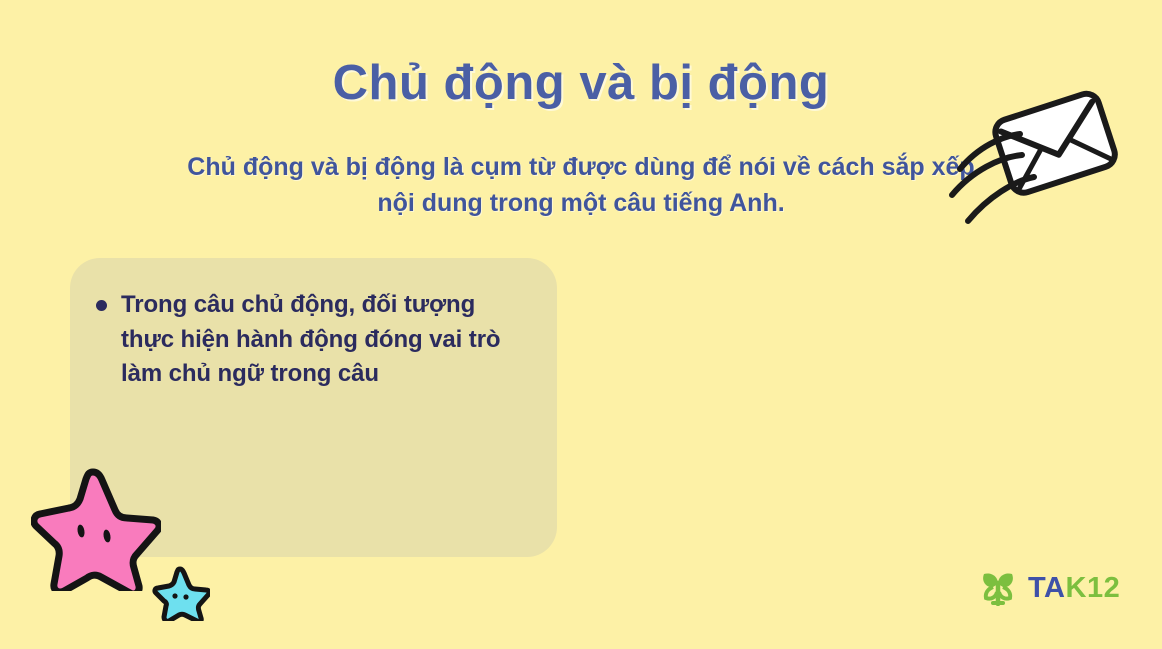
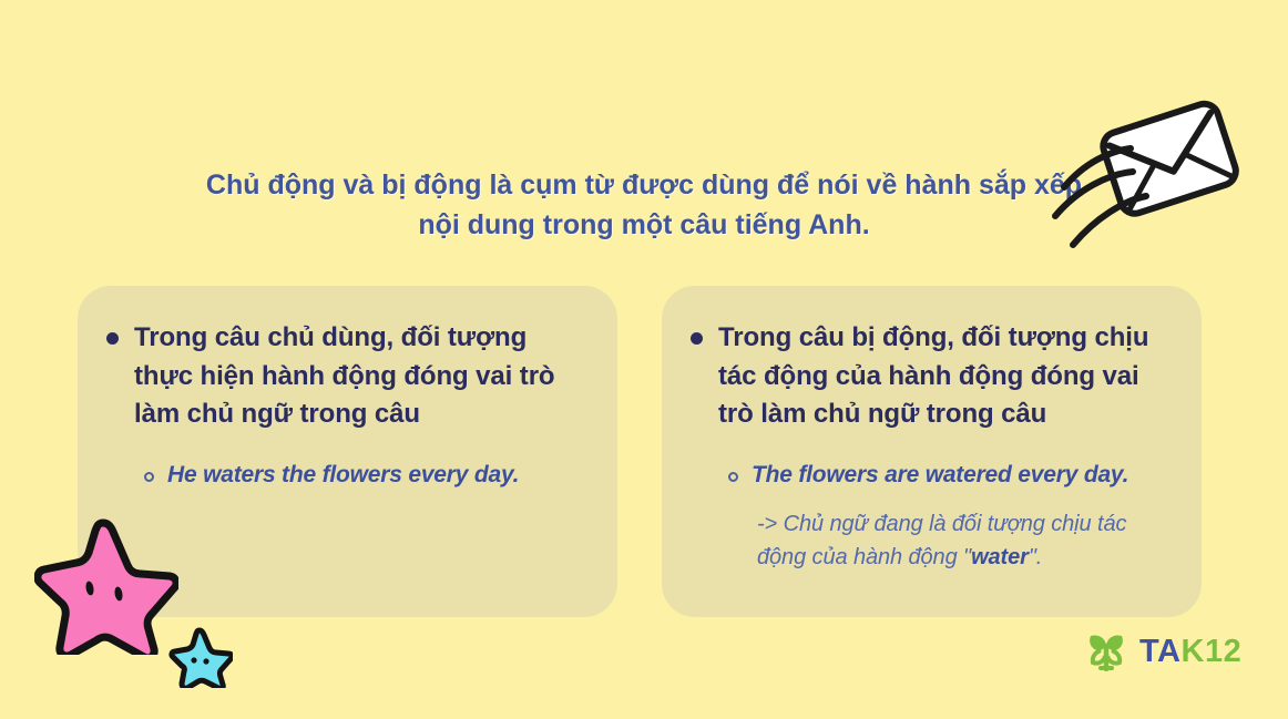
- Chủ động và bị động
- Chủ động và bị động là cụm từ được dùng để nói về cách sắp xếp nội dung trong một câu tiếng Anh.
+ Chủ động và bị động là cụm từ được dùng để nói về hành sắp xếp nội dung trong một câu tiếng Anh.
- Trong câu chủ động, đối tượng thực hiện hành động đóng vai trò làm chủ ngữ trong câu
+ Trong câu chủ dùng, đối tượng thực hiện hành động đóng vai trò làm chủ ngữ trong câu
+ He waters the flowers every day.
+ Trong câu bị động, đối tượng chịu tác động của hành động đóng vai trò làm chủ ngữ trong câu
+ The flowers are watered every day.
+ -> Chủ ngữ đang là đối tượng chịu tác động của hành động "water".
  TAK12
